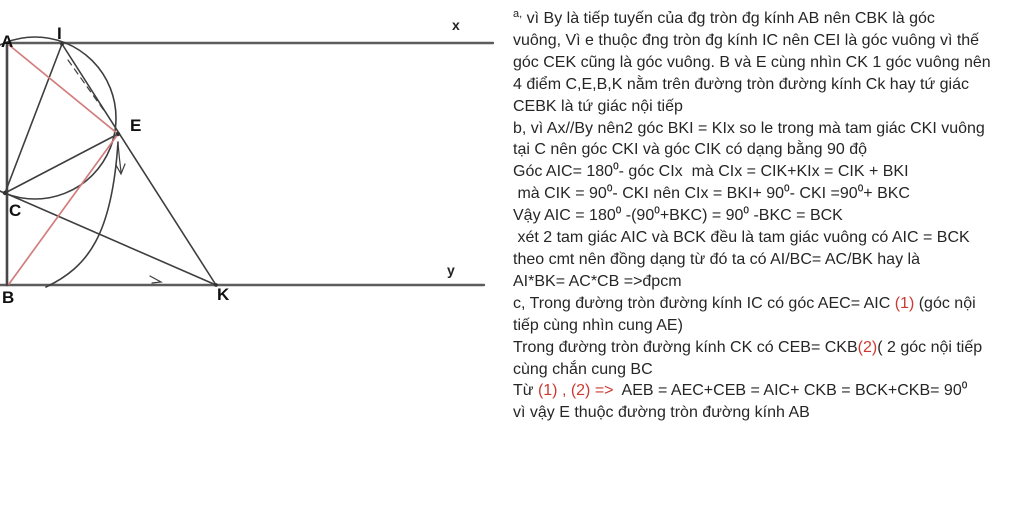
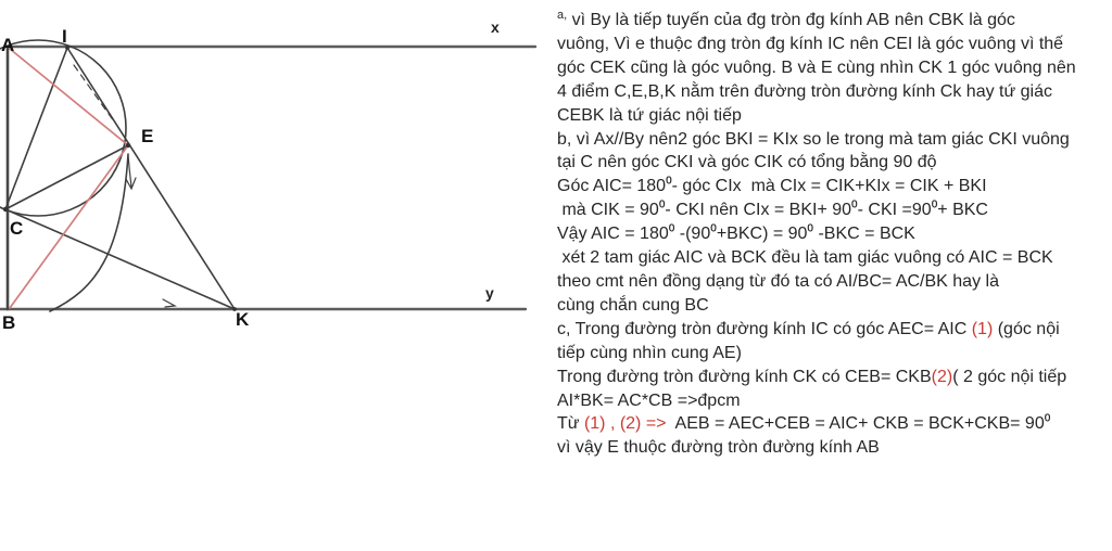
  A
  I
  E
  C
  B
  K
  x
  y
  a, vì By là tiếp tuyến của đg tròn đg kính AB nên CBK là góc
  vuông, Vì e thuộc đng tròn đg kính IC nên CEI là góc vuông vì thế
  góc CEK cũng là góc vuông. B và E cùng nhìn CK 1 góc vuông nên
  4 điểm C,E,B,K nằm trên đường tròn đường kính Ck hay tứ giác
  CEBK là tứ giác nội tiếp
  b, vì Ax//By nên2 góc BKI = KIx so le trong mà tam giác CKI vuông
- tại C nên góc CKI và góc CIK có dạng bằng 90 độ
+ tại C nên góc CKI và góc CIK có tổng bằng 90 độ
  Góc AIC= 180⁰- góc CIx mà CIx = CIK+KIx = CIK + BKI
  mà CIK = 90⁰- CKI nên CIx = BKI+ 90⁰- CKI =90⁰+ BKC
  Vậy AIC = 180⁰ -(90⁰+BKC) = 90⁰ -BKC = BCK
  xét 2 tam giác AIC và BCK đều là tam giác vuông có AIC = BCK
  theo cmt nên đồng dạng từ đó ta có AI/BC= AC/BK hay là
- AI*BK= AC*CB =>đpcm
+ cùng chắn cung BC
  c, Trong đường tròn đường kính IC có góc AEC= AIC (1) (góc nội
  tiếp cùng nhìn cung AE)
  Trong đường tròn đường kính CK có CEB= CKB(2)( 2 góc nội tiếp
- cùng chắn cung BC
+ AI*BK= AC*CB =>đpcm
  Từ (1) , (2) => AEB = AEC+CEB = AIC+ CKB = BCK+CKB= 90⁰
  vì vậy E thuộc đường tròn đường kính AB
